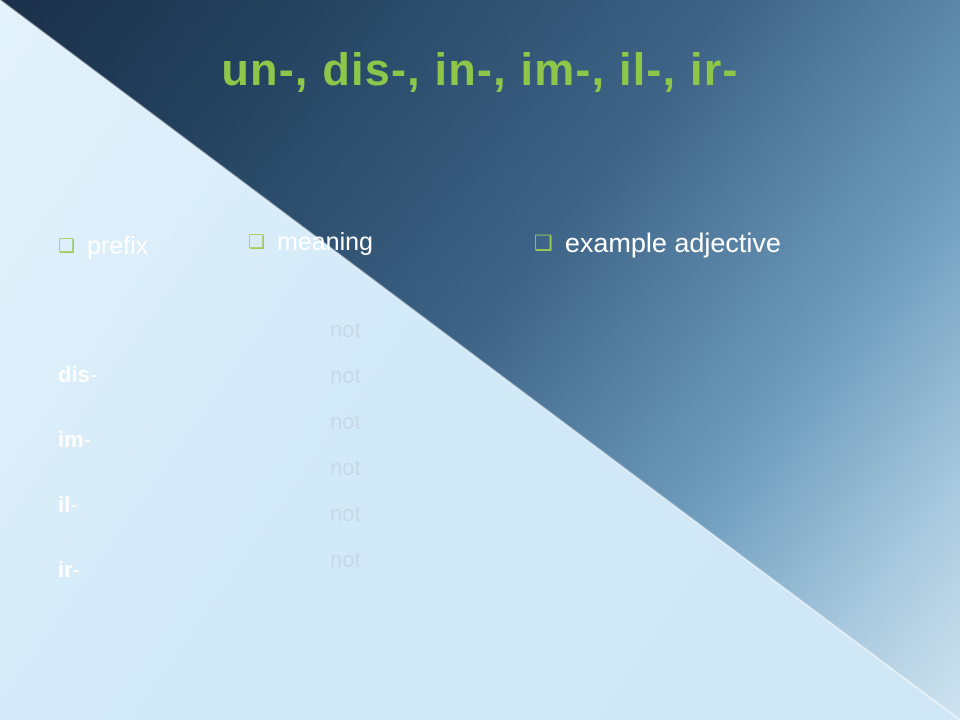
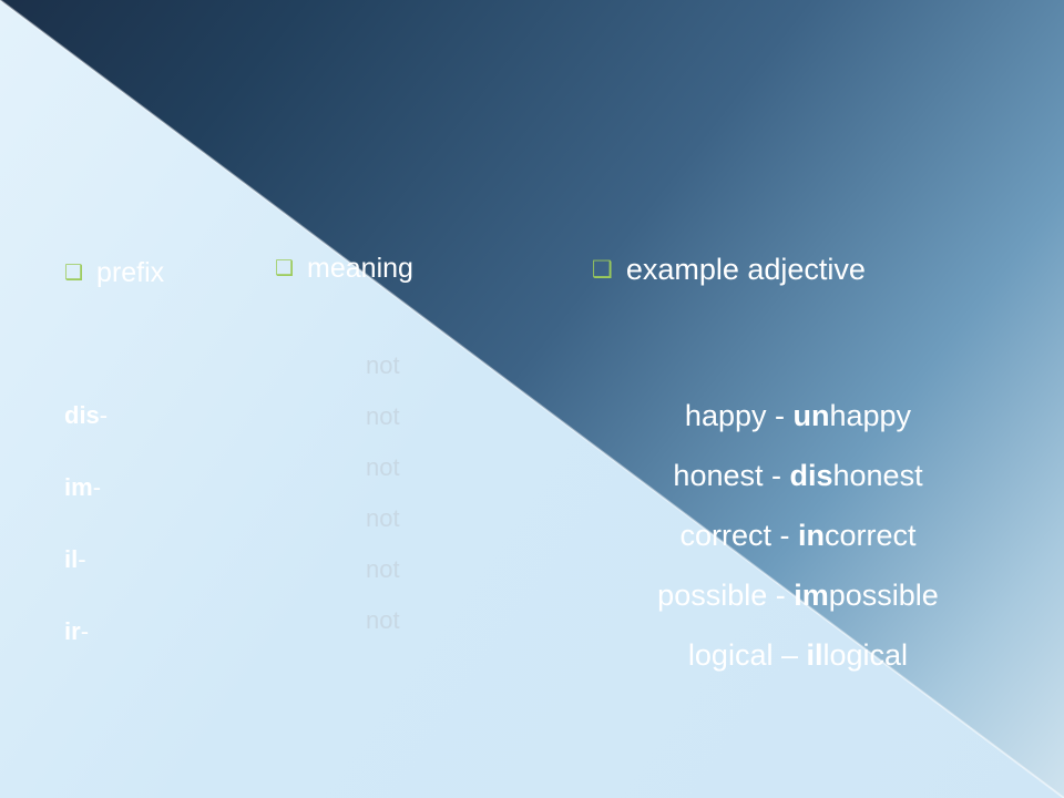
- un-, dis-, in-, im-, il-, ir-
  ❑
  prefix
  ❑
  meaning
  ❑
  example adjective
  dis-
  im-
  il-
  ir-
+ happy - unhappy
+ honest - dishonest
+ correct - incorrect
+ possible - impossible
+ logical – illogical
